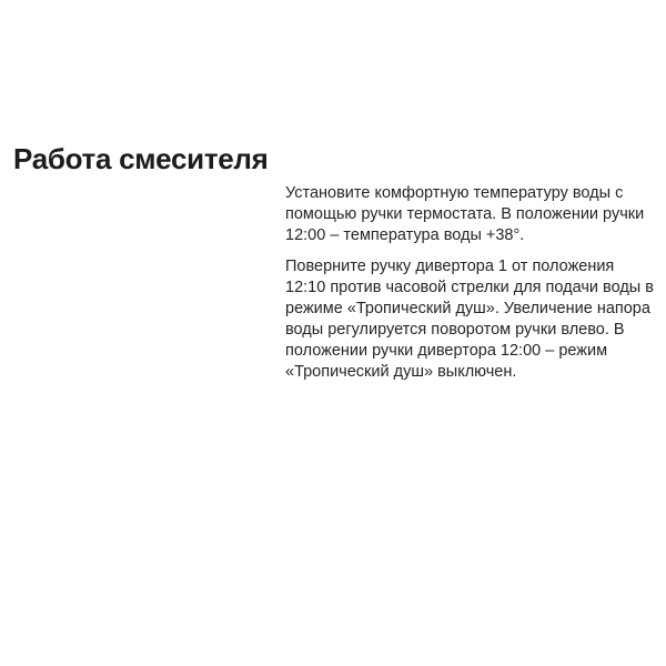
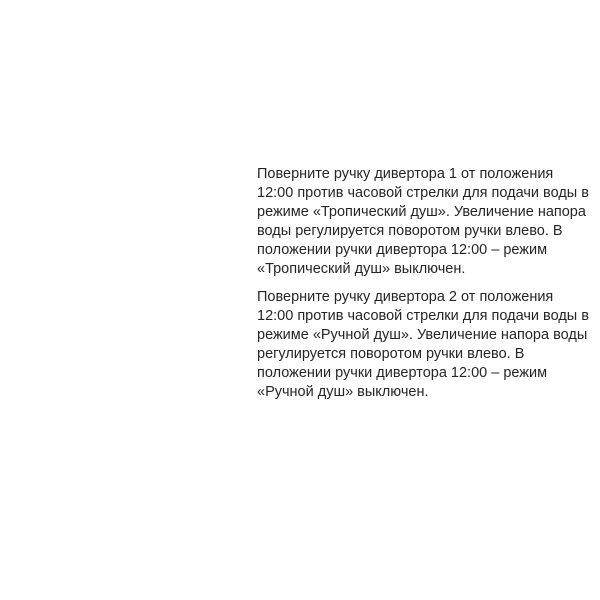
- Работа смесителя
- Установите комфортную температуру воды с помощью ручки термостата. В положении ручки 12:00 – температура воды +38°.
- Поверните ручку дивертора 1 от положения 12:10 против часовой стрелки для подачи воды в режиме «Тропический душ». Увеличение напора воды регулируется поворотом ручки влево. В положении ручки дивертора 12:00 – режим «Тропический душ» выключен.
+ Поверните ручку дивертора 1 от положения 12:00 против часовой стрелки для подачи воды в режиме «Тропический душ». Увеличение напора воды регулируется поворотом ручки влево. В положении ручки дивертора 12:00 – режим «Тропический душ» выключен.
+ Поверните ручку дивертора 2 от положения 12:00 против часовой стрелки для подачи воды в режиме «Ручной душ». Увеличение напора воды регулируется поворотом ручки влево. В положении ручки дивертора 12:00 – режим «Ручной душ» выключен.
